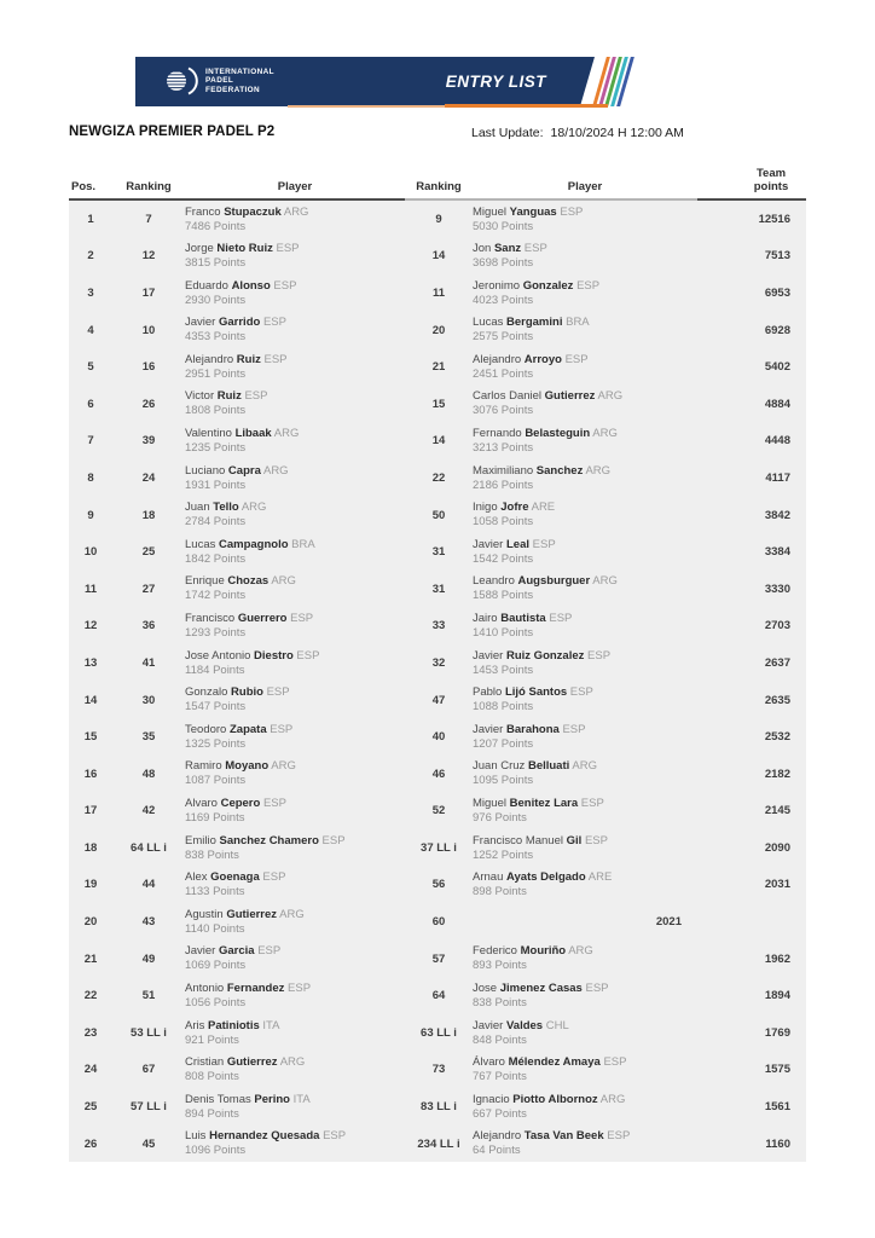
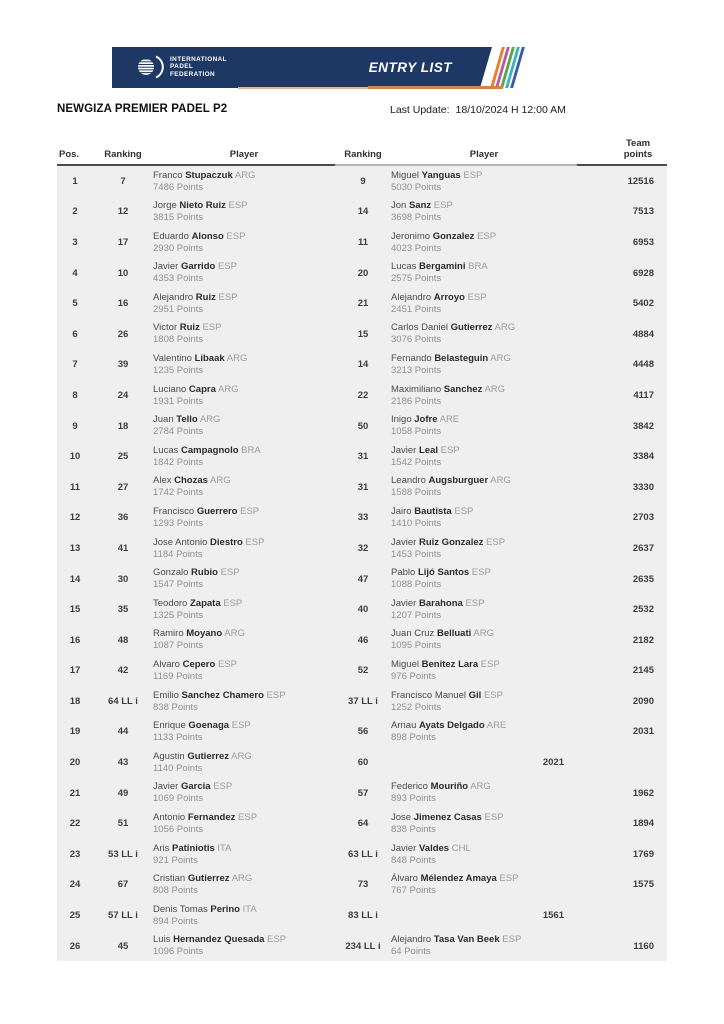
  ENTRY LIST
  NEWGIZA PREMIER PADEL P2
  Last Update: 18/10/2024 H 12:00 AM
  Pos.
  Ranking
  Player
  Ranking
  Player
  Team points
  1
  7
  Franco Stupaczuk ARG
  7486 Points
  9
  Miguel Yanguas ESP
  5030 Points
  12516
  2
  12
  Jorge Nieto Ruiz ESP
  3815 Points
  14
  Jon Sanz ESP
  3698 Points
  7513
  3
  17
  Eduardo Alonso ESP
  2930 Points
  11
  Jeronimo Gonzalez ESP
  4023 Points
  6953
  4
  10
  Javier Garrido ESP
  4353 Points
  20
  Lucas Bergamini BRA
  2575 Points
  6928
  5
  16
  Alejandro Ruiz ESP
  2951 Points
  21
  Alejandro Arroyo ESP
  2451 Points
  5402
  6
  26
  Victor Ruiz ESP
  1808 Points
  15
  Carlos Daniel Gutierrez ARG
  3076 Points
  4884
  7
  39
  Valentino Libaak ARG
  1235 Points
  14
  Fernando Belasteguin ARG
  3213 Points
  4448
  8
  24
  Luciano Capra ARG
  1931 Points
  22
  Maximiliano Sanchez ARG
  2186 Points
  4117
  9
  18
  Juan Tello ARG
  2784 Points
  50
  Inigo Jofre ARE
  1058 Points
  3842
  10
  25
  Lucas Campagnolo BRA
  1842 Points
  31
  Javier Leal ESP
  1542 Points
  3384
  11
  27
- Enrique Chozas ARG
+ Alex Chozas ARG
  1742 Points
  31
  Leandro Augsburguer ARG
  1588 Points
  3330
  12
  36
  Francisco Guerrero ESP
  1293 Points
  33
  Jairo Bautista ESP
  1410 Points
  2703
  13
  41
  Jose Antonio Diestro ESP
  1184 Points
  32
  Javier Ruiz Gonzalez ESP
  1453 Points
  2637
  14
  30
  Gonzalo Rubio ESP
  1547 Points
  47
  Pablo Lijó Santos ESP
  1088 Points
  2635
  15
  35
  Teodoro Zapata ESP
  1325 Points
  40
  Javier Barahona ESP
  1207 Points
  2532
  16
  48
  Ramiro Moyano ARG
  1087 Points
  46
  Juan Cruz Belluati ARG
  1095 Points
  2182
  17
  42
  Alvaro Cepero ESP
  1169 Points
  52
  Miguel Benitez Lara ESP
  976 Points
  2145
  18
  64 LL i
  Emilio Sanchez Chamero ESP
  838 Points
  37 LL i
  Francisco Manuel Gil ESP
  1252 Points
  2090
  19
  44
- Alex Goenaga ESP
+ Enrique Goenaga ESP
  1133 Points
  56
  Arnau Ayats Delgado ARE
  898 Points
  2031
  20
  43
  Agustin Gutierrez ARG
  1140 Points
  60
  2021
  21
  49
  Javier Garcia ESP
  1069 Points
  57
  Federico Mouriño ARG
  893 Points
  1962
  22
  51
  Antonio Fernandez ESP
  1056 Points
  64
  Jose Jimenez Casas ESP
  838 Points
  1894
  23
  53 LL i
  Aris Patiniotis ITA
  921 Points
  63 LL i
  Javier Valdes CHL
  848 Points
  1769
  24
  67
  Cristian Gutierrez ARG
  808 Points
  73
  Álvaro Mélendez Amaya ESP
  767 Points
  1575
  25
  57 LL i
  Denis Tomas Perino ITA
  894 Points
  83 LL i
- Ignacio Piotto Albornoz ARG
- 667 Points
  1561
  26
  45
  Luis Hernandez Quesada ESP
  1096 Points
  234 LL i
  Alejandro Tasa Van Beek ESP
  64 Points
  1160
